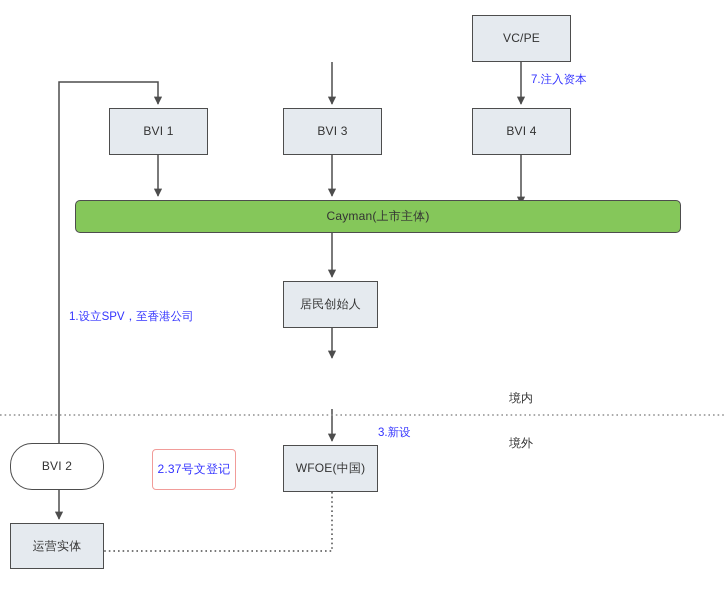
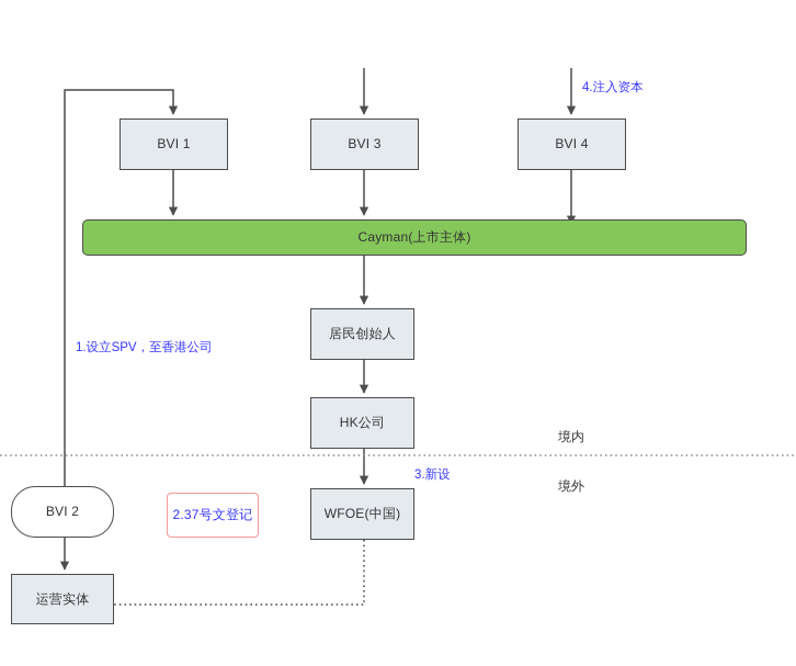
- VC/PE
  BVI 1
  BVI 3
  BVI 4
  Cayman(上市主体)
  居民创始人
+ HK公司
  WFOE(中国)
  BVI 2
  运营实体
  2.37号文登记
  1.设立SPV，至香港公司
  3.新设
- 7.注入资本
+ 4.注入资本
  境内
  境外
